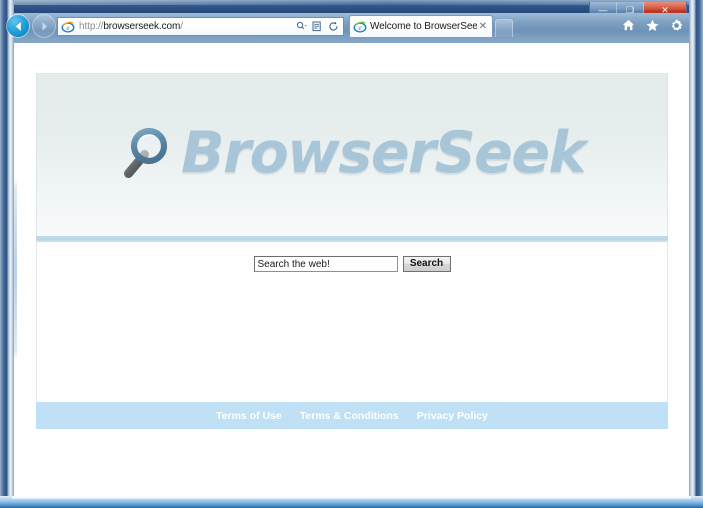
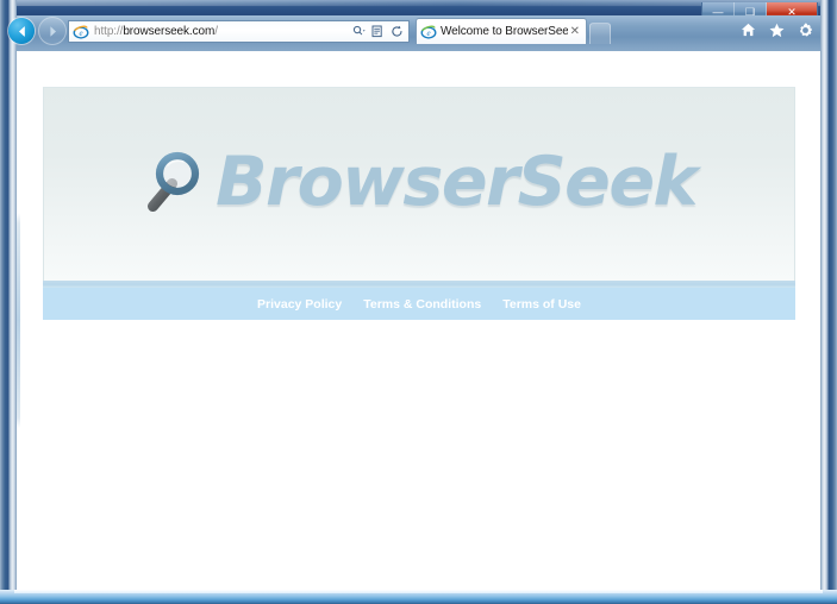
  —
  ❑
  ✕
  e
  http://browserseek.com/
  e
  Welcome to BrowserSee
  ✕
  BrowserSeek
- Search the web!
- Search
- Terms of Use
+ Privacy Policy
  Terms & Conditions
- Privacy Policy
+ Terms of Use
